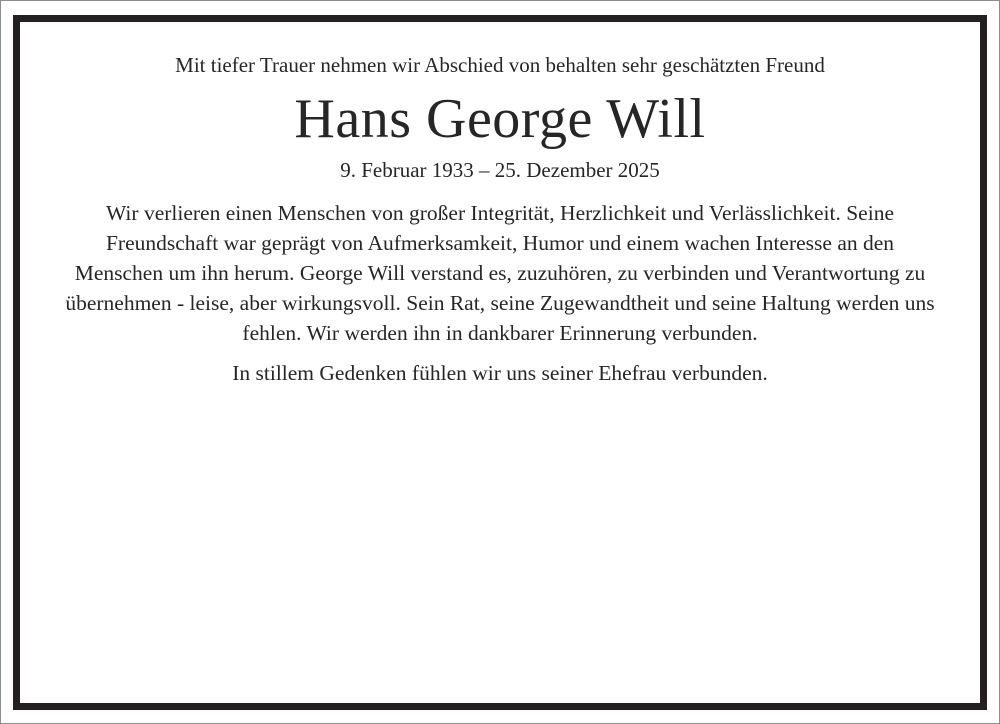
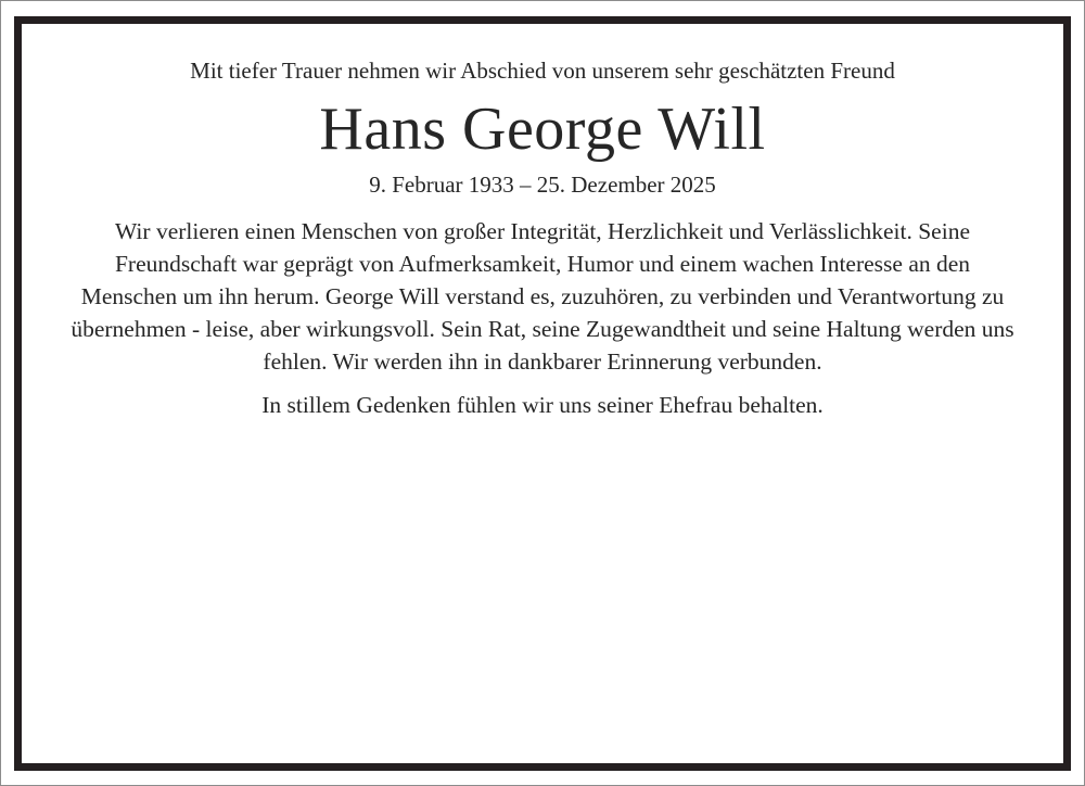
- Mit tiefer Trauer nehmen wir Abschied von behalten sehr geschätzten Freund
+ Mit tiefer Trauer nehmen wir Abschied von unserem sehr geschätzten Freund
  Hans George Will
  9. Februar 1933 – 25. Dezember 2025
  Wir verlieren einen Menschen von großer Integrität, Herzlichkeit und Verlässlichkeit. Seine Freundschaft war geprägt von Aufmerksamkeit, Humor und einem wachen Interesse an den Menschen um ihn herum. George Will verstand es, zuzuhören, zu verbinden und Verantwortung zu übernehmen - leise, aber wirkungsvoll. Sein Rat, seine Zugewandtheit und seine Haltung werden uns fehlen. Wir werden ihn in dankbarer Erinnerung verbunden.
- In stillem Gedenken fühlen wir uns seiner Ehefrau verbunden.
+ In stillem Gedenken fühlen wir uns seiner Ehefrau behalten.
